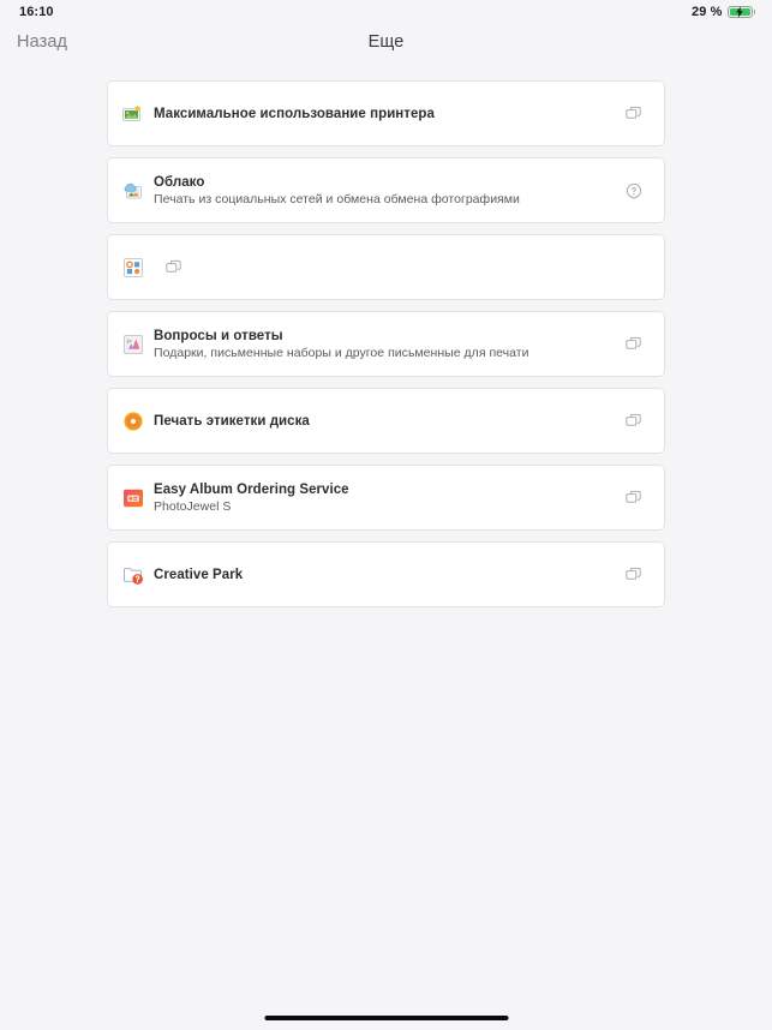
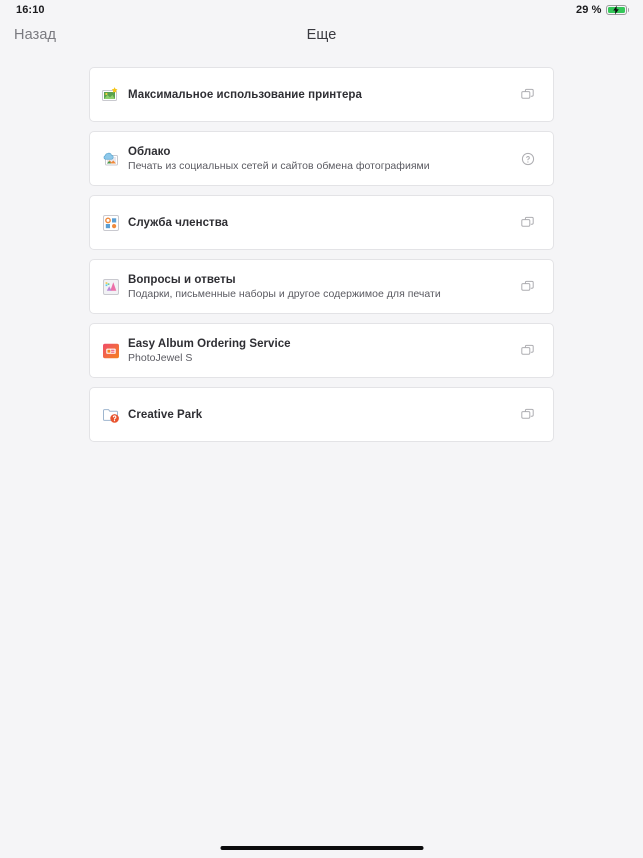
  16:10
  29 %
  Назад
  Еще
  Максимальное использование принтера
  Облако
- Печать из социальных сетей и обмена обмена фотографиями
+ Печать из социальных сетей и сайтов обмена фотографиями
+ Служба членства
  Вопросы и ответы
- Подарки, письменные наборы и другое письменные для печати
+ Подарки, письменные наборы и другое содержимое для печати
- Печать этикетки диска
  Easy Album Ordering Service
  PhotoJewel S
  Creative Park
